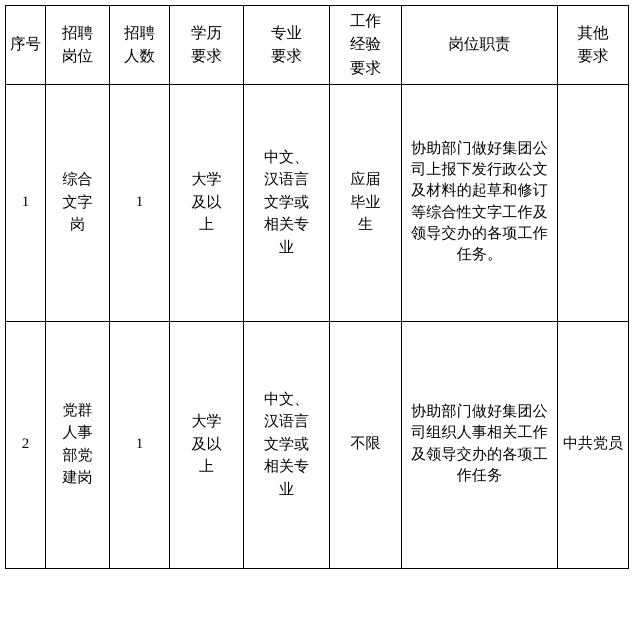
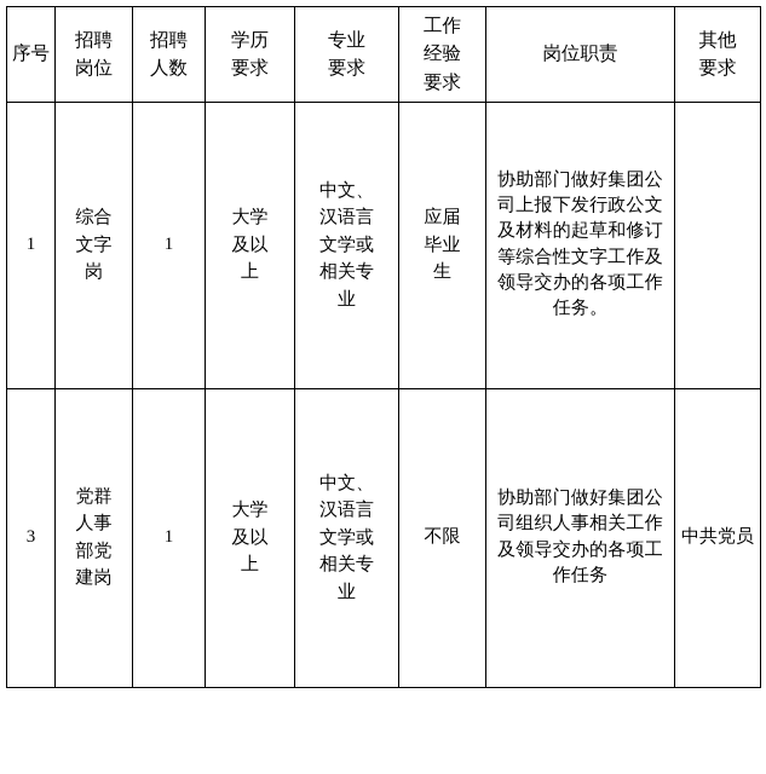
  序号	招聘岗位	招聘人数	学历要求	专业要求	工作经验要求	岗位职责	其他要求
  1	综合文字岗	1	大学及以上	中文、汉语言文学或相关专业	应届毕业生	协助部门做好集团公司上报下发行政公文及材料的起草和修订等综合性文字工作及领导交办的各项工作任务。
- 2	党群人事部党建岗	1	大学及以上	中文、汉语言文学或相关专业	不限	协助部门做好集团公司组织人事相关工作及领导交办的各项工作任务	中共党员
+ 3	党群人事部党建岗	1	大学及以上	中文、汉语言文学或相关专业	不限	协助部门做好集团公司组织人事相关工作及领导交办的各项工作任务	中共党员
